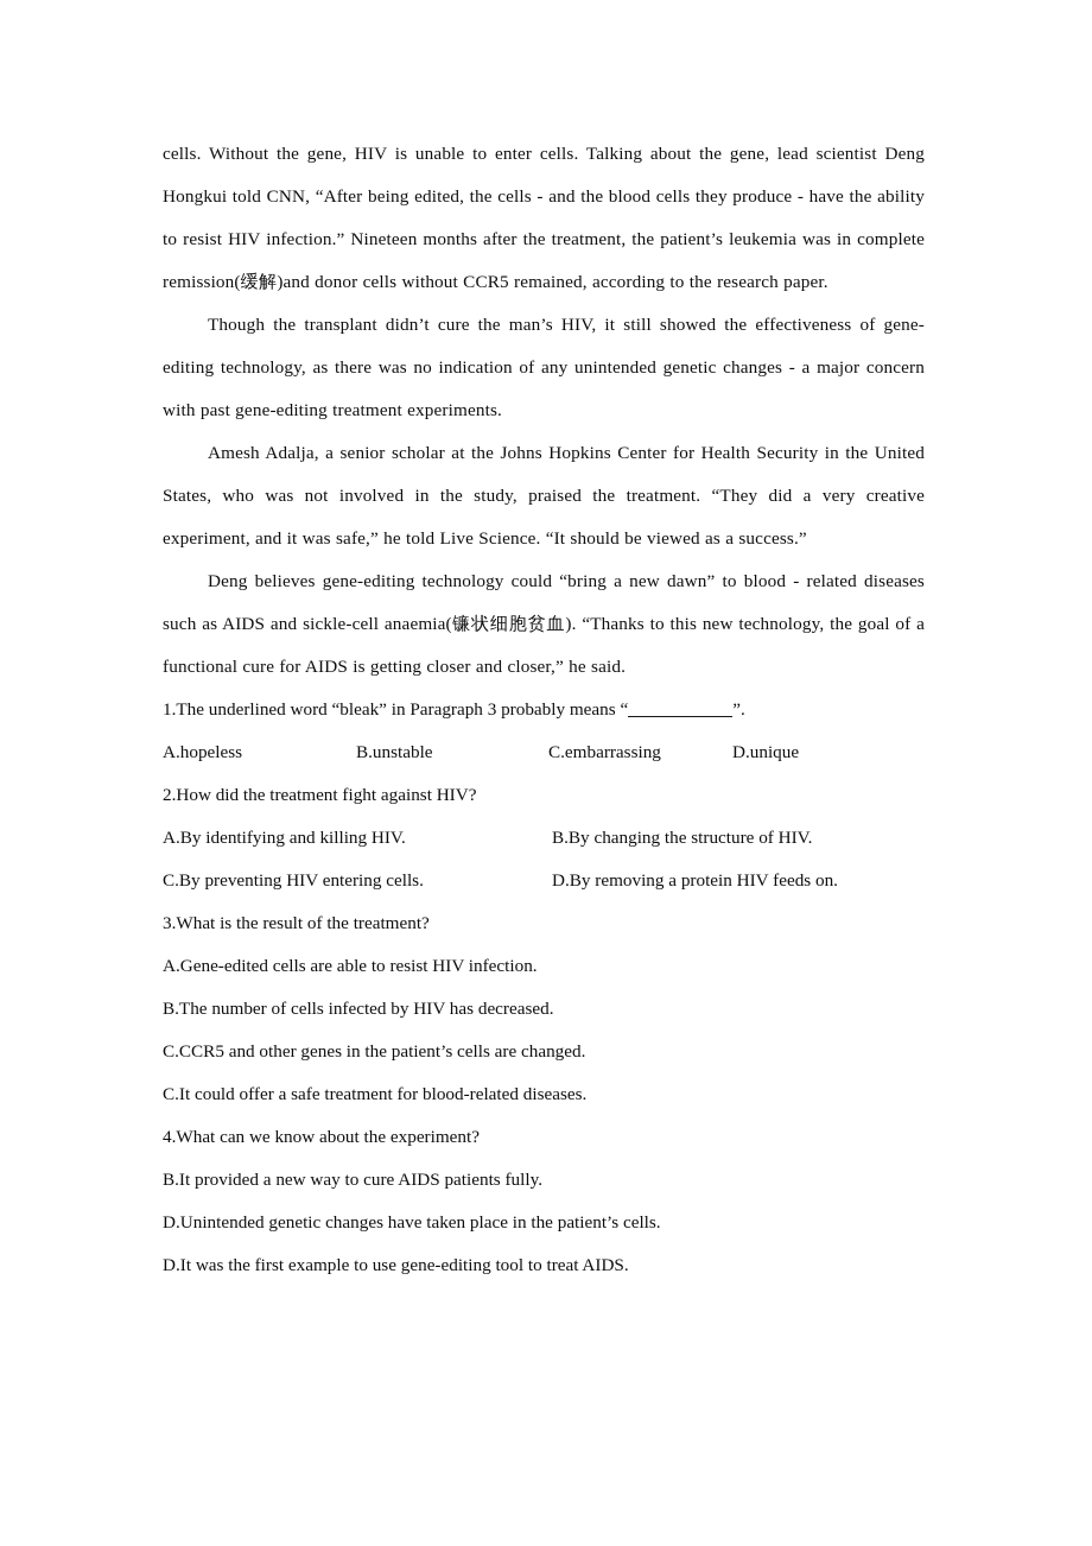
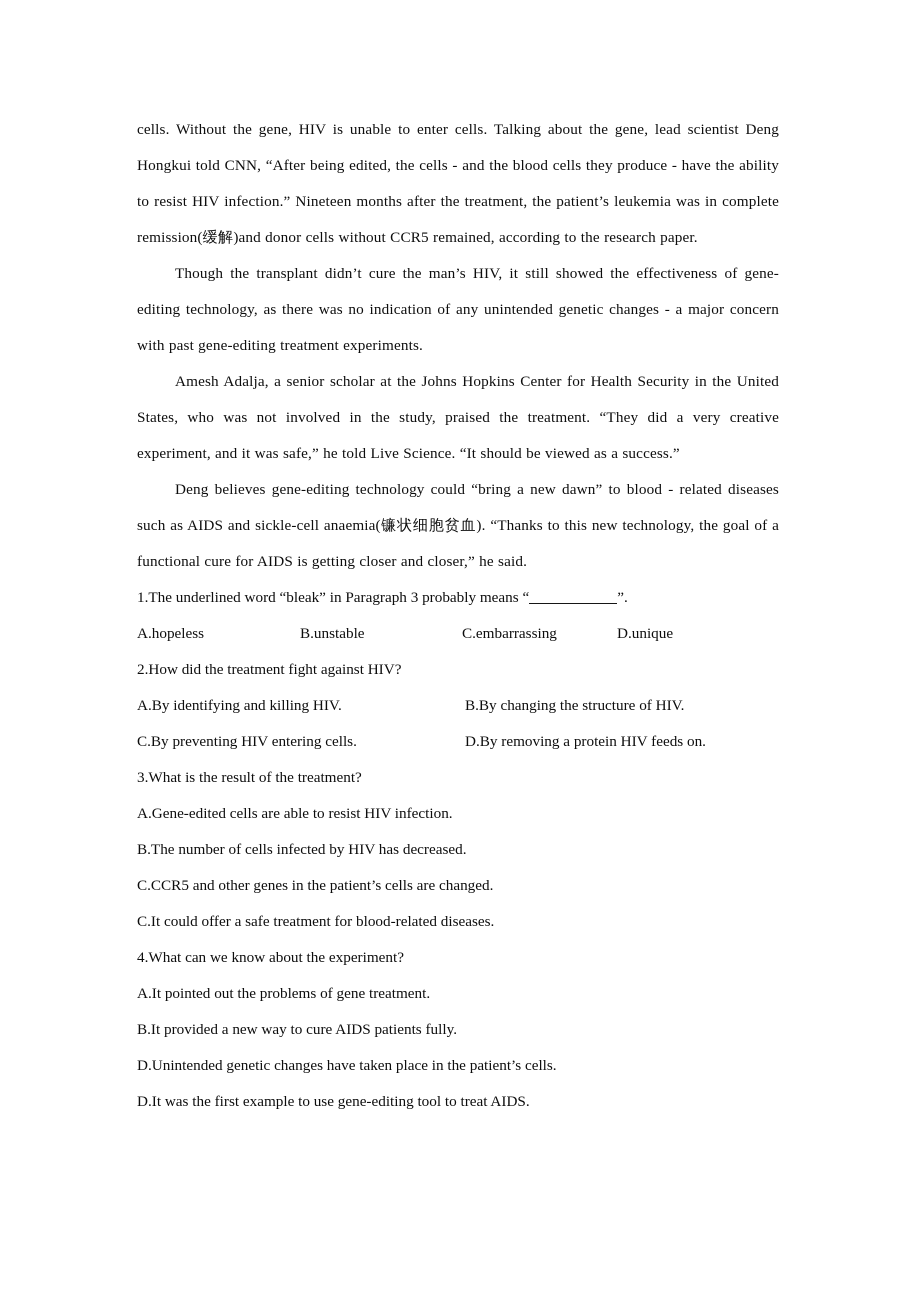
  cells. Without the gene, HIV is unable to enter cells. Talking about the gene, lead scientist Deng Hongkui told CNN, “After being edited, the cells - and the blood cells they produce - have the ability to resist HIV infection.” Nineteen months after the treatment, the patient’s leukemia was in complete remission(缓解)and donor cells without CCR5 remained, according to the research paper.
  Though the transplant didn’t cure the man’s HIV, it still showed the effectiveness of gene-editing technology, as there was no indication of any unintended genetic changes - a major concern with past gene-editing treatment experiments.
  Amesh Adalja, a senior scholar at the Johns Hopkins Center for Health Security in the United States, who was not involved in the study, praised the treatment. “They did a very creative experiment, and it was safe,” he told Live Science. “It should be viewed as a success.”
  Deng believes gene-editing technology could “bring a new dawn” to blood - related diseases such as AIDS and sickle-cell anaemia(镰状细胞贫血). “Thanks to this new technology, the goal of a functional cure for AIDS is getting closer and closer,” he said.
  1.The underlined word “bleak” in Paragraph 3 probably means “ ”.
  A.hopeless
  B.unstable
  C.embarrassing
  D.unique
  2.How did the treatment fight against HIV?
  A.By identifying and killing HIV.
  B.By changing the structure of HIV.
  C.By preventing HIV entering cells.
  D.By removing a protein HIV feeds on.
  3.What is the result of the treatment?
  A.Gene-edited cells are able to resist HIV infection.
  B.The number of cells infected by HIV has decreased.
  C.CCR5 and other genes in the patient’s cells are changed.
  C.It could offer a safe treatment for blood-related diseases.
  4.What can we know about the experiment?
+ A.It pointed out the problems of gene treatment.
  B.It provided a new way to cure AIDS patients fully.
  D.Unintended genetic changes have taken place in the patient’s cells.
  D.It was the first example to use gene-editing tool to treat AIDS.
